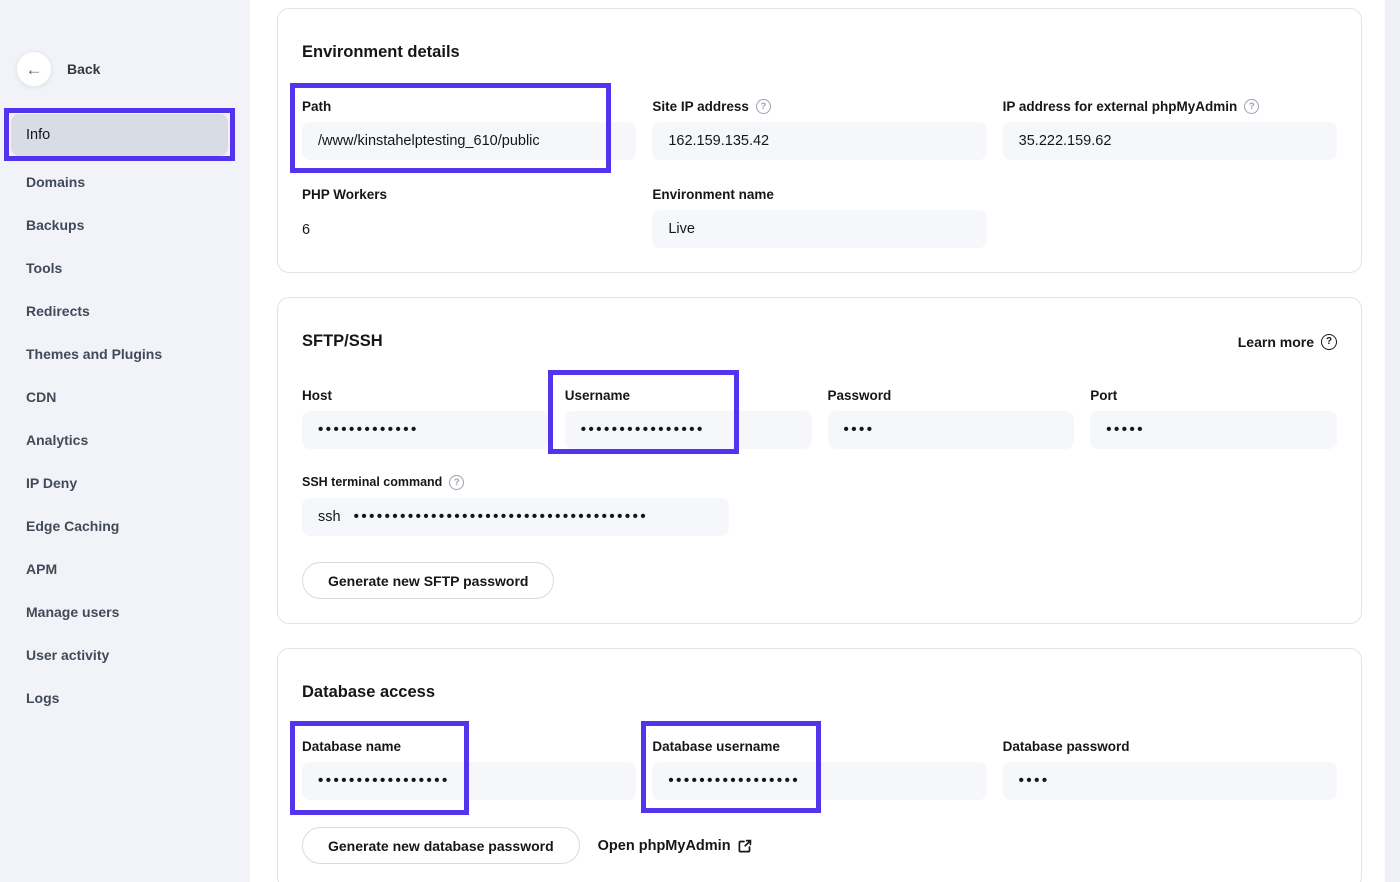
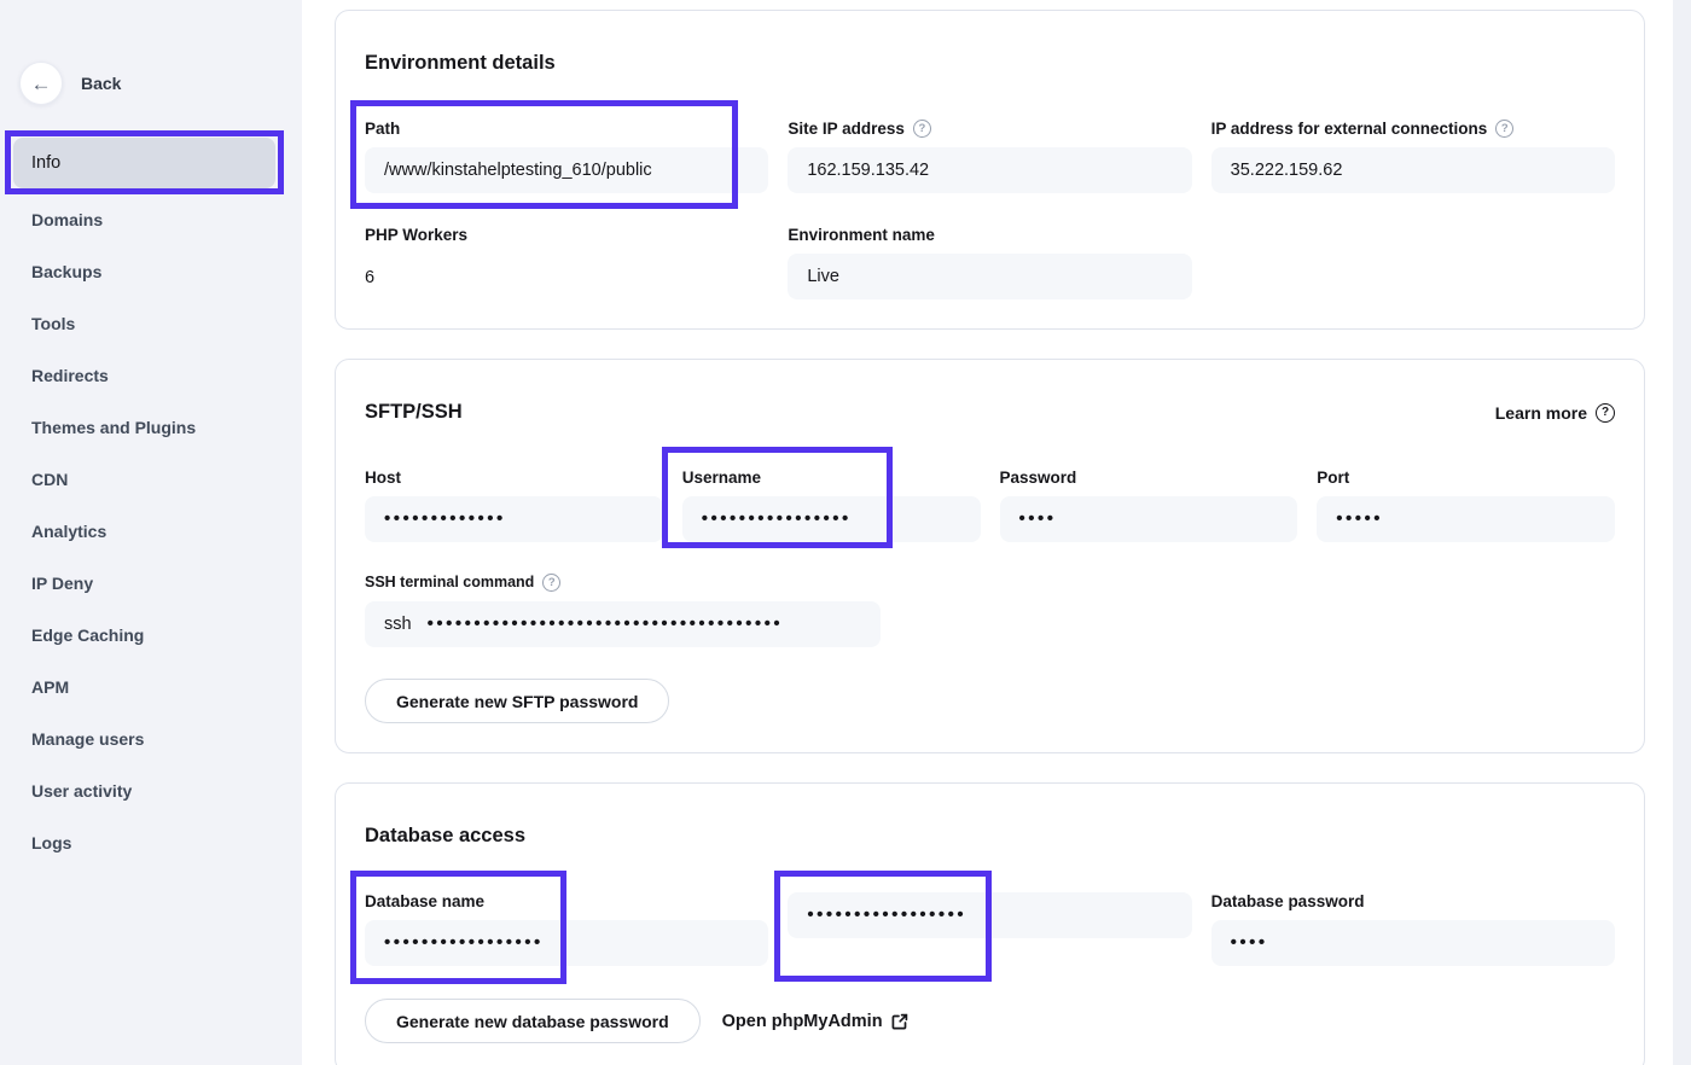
  ←
  Back
  Info
  Domains
  Backups
  Tools
  Redirects
  Themes and Plugins
  CDN
  Analytics
  IP Deny
  Edge Caching
  APM
  Manage users
  User activity
  Logs
  Environment details
  Path
  /www/kinstahelptesting_610/public
  Site IP address
  ?
  162.159.135.42
- IP address for external phpMyAdmin
+ IP address for external connections
  ?
  35.222.159.62
  PHP Workers
  6
  Environment name
  Live
  SFTP/SSH
  Learn more
  ?
  Host
  •••••••••••••
  Username
  ••••••••••••••••
  Password
  ••••
  Port
  •••••
  SSH terminal command
  ?
  ssh
  ••••••••••••••••••••••••••••••••••••••
  Generate new SFTP password
  Database access
  Database name
  •••••••••••••••••
- Database username
  •••••••••••••••••
  Database password
  ••••
  Generate new database password
  Open phpMyAdmin
